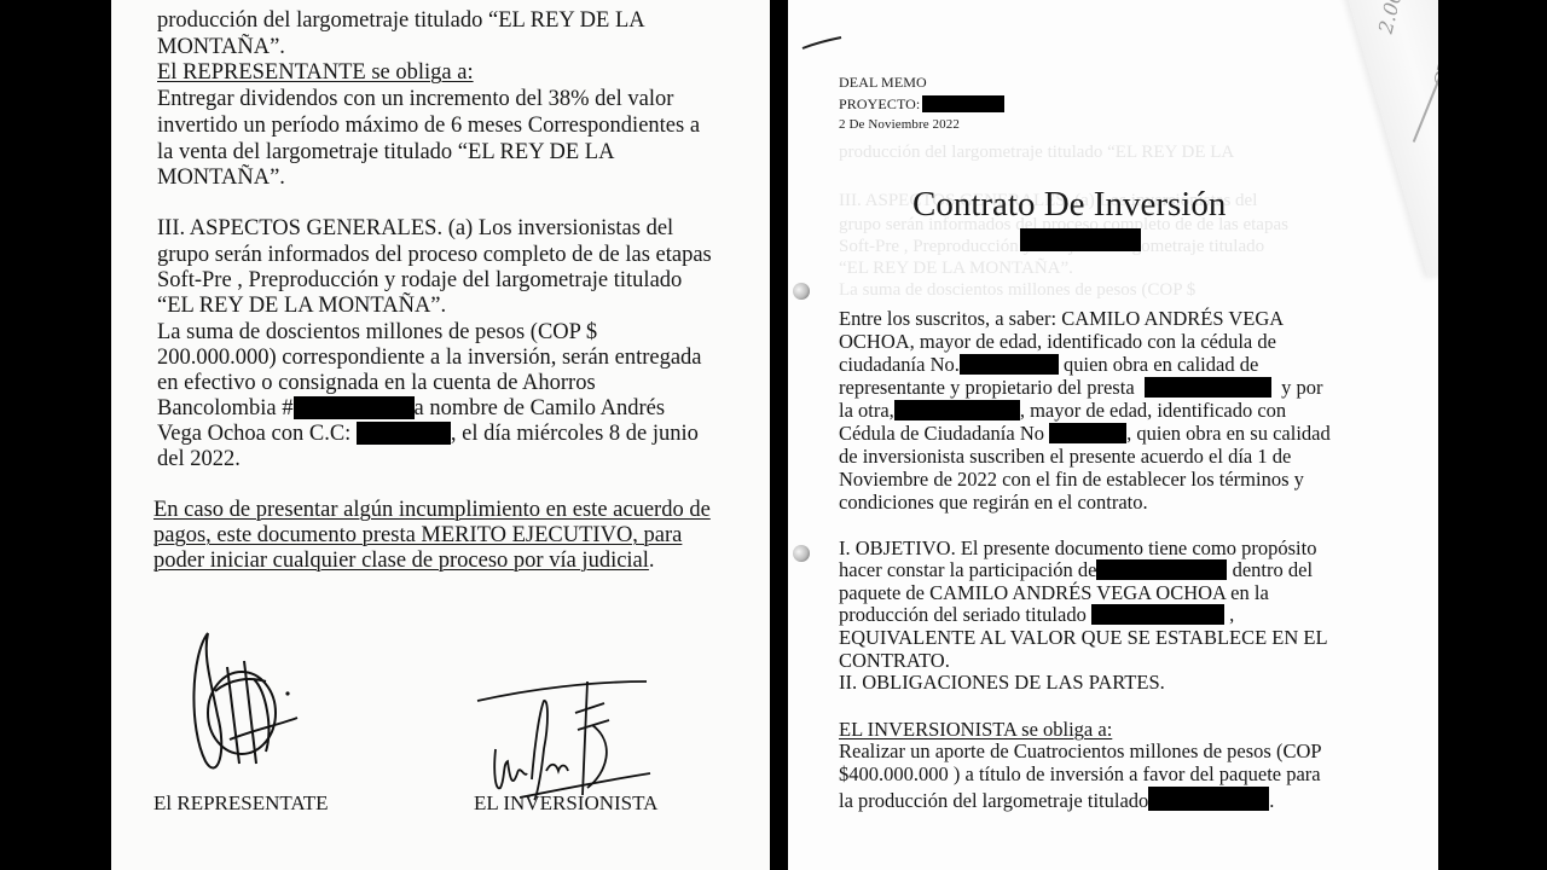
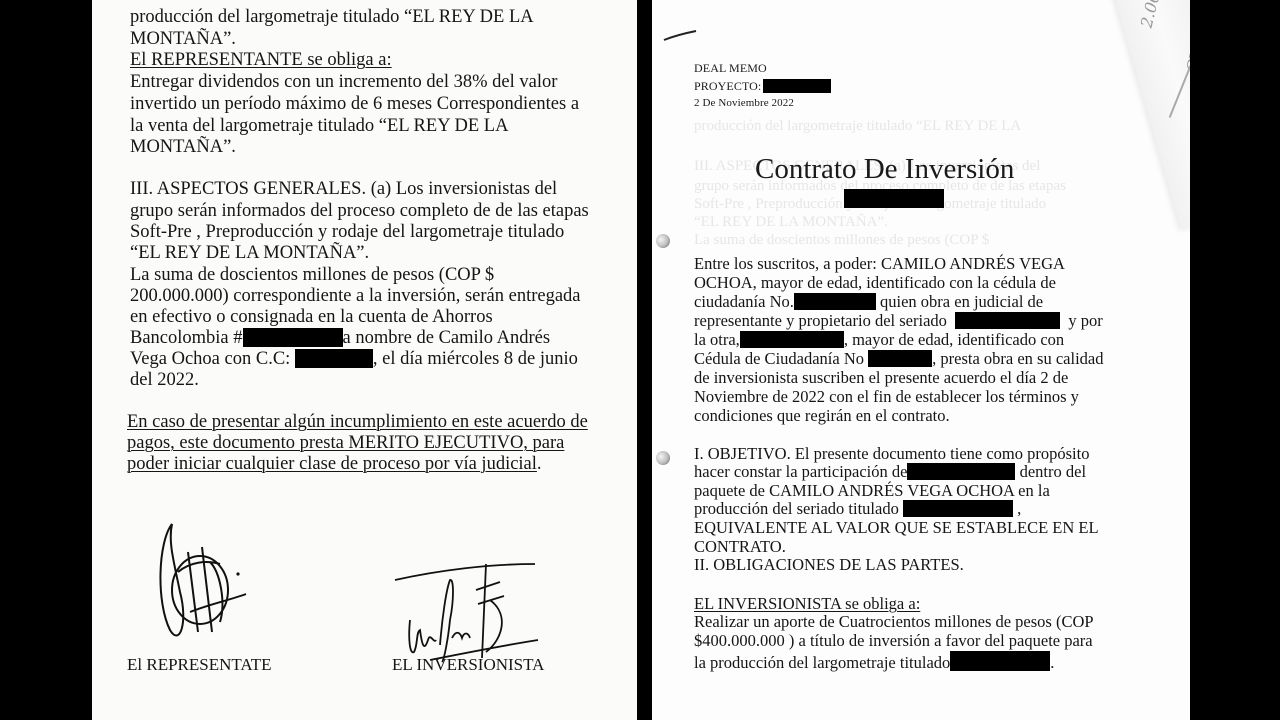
  producción del largometraje titulado “EL REY DE LA
  MONTAÑA”.
  El REPRESENTANTE se obliga a:
  Entregar dividendos con un incremento del 38% del valor
  invertido un período máximo de 6 meses Correspondientes a
  la venta del largometraje titulado “EL REY DE LA
  MONTAÑA”.
  III. ASPECTOS GENERALES. (a) Los inversionistas del
  grupo serán informados del proceso completo de de las etapas
  Soft-Pre , Preproducción y rodaje del largometraje titulado
  “EL REY DE LA MONTAÑA”.
  La suma de doscientos millones de pesos (COP $
  200.000.000) correspondiente a la inversión, serán entregada
  en efectivo o consignada en la cuenta de Ahorros
  Bancolombia # a nombre de Camilo Andrés
  Vega Ochoa con C.C: , el día miércoles 8 de junio
  del 2022.
  En caso de presentar algún incumplimiento en este acuerdo de
  pagos, este documento presta MERITO EJECUTIVO, para
  poder iniciar cualquier clase de proceso por vía judicial.
  El REPRESENTATE
  EL INVERSIONISTA
  III. ASPECTOS GENERALES. (a) Los inversionistas del
  grupo serán informados del proceso completo de de las etapas
  Soft-Pre , Preproducciónometraje titulado
  DEAL MEMO
  PROYECTO:
  2 De Noviembre 2022
  Contrato De Inversión
- Entre los suscritos, a saber: CAMILO ANDRÉS VEGA
+ Entre los suscritos, a poder: CAMILO ANDRÉS VEGA
  OCHOA, mayor de edad, identificado con la cédula de
- ciudadanía No. quien obra en calidad de
+ ciudadanía No. quien obra en judicial de
- representante y propietario del presta y por
+ representante y propietario del seriado y por
  la otra, , mayor de edad, identificado con
- Cédula de Ciudadanía No , quien obra en su calidad
+ Cédula de Ciudadanía No , presta obra en su calidad
- de inversionista suscriben el presente acuerdo el día 1 de
+ de inversionista suscriben el presente acuerdo el día 2 de
  Noviembre de 2022 con el fin de establecer los términos y
  condiciones que regirán en el contrato.
  I. OBJETIVO. El presente documento tiene como propósito
  hacer constar la participación de dentro del
  paquete de CAMILO ANDRÉS VEGA OCHOA en la
  producción del seriado titulado ,
  EQUIVALENTE AL VALOR QUE SE ESTABLECE EN EL
  CONTRATO.
  II. OBLIGACIONES DE LAS PARTES.
  EL INVERSIONISTA se obliga a:
  Realizar un aporte de Cuatrocientos millones de pesos (COP
  $400.000.000 ) a título de inversión a favor del paquete para
  la producción del largometraje titulado .
